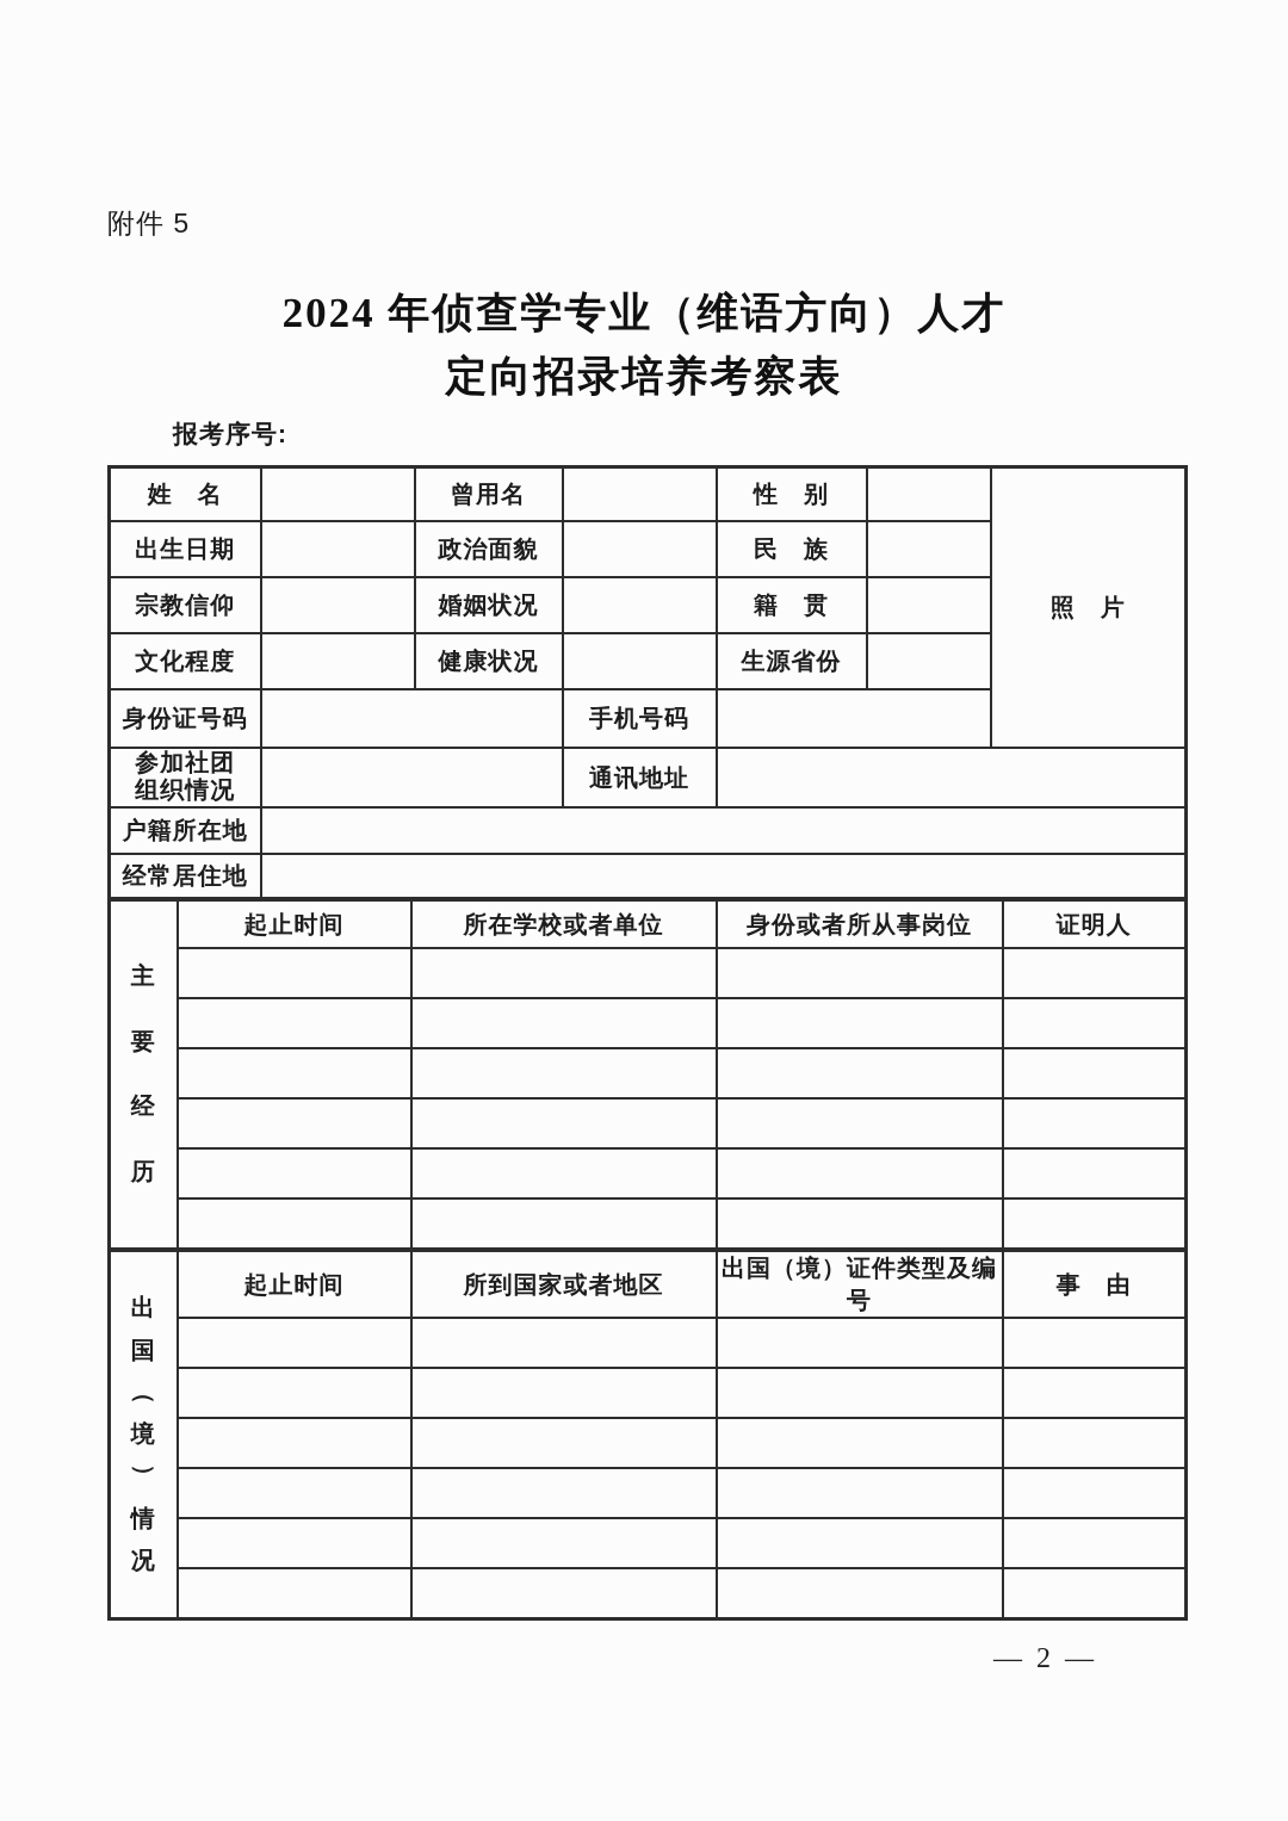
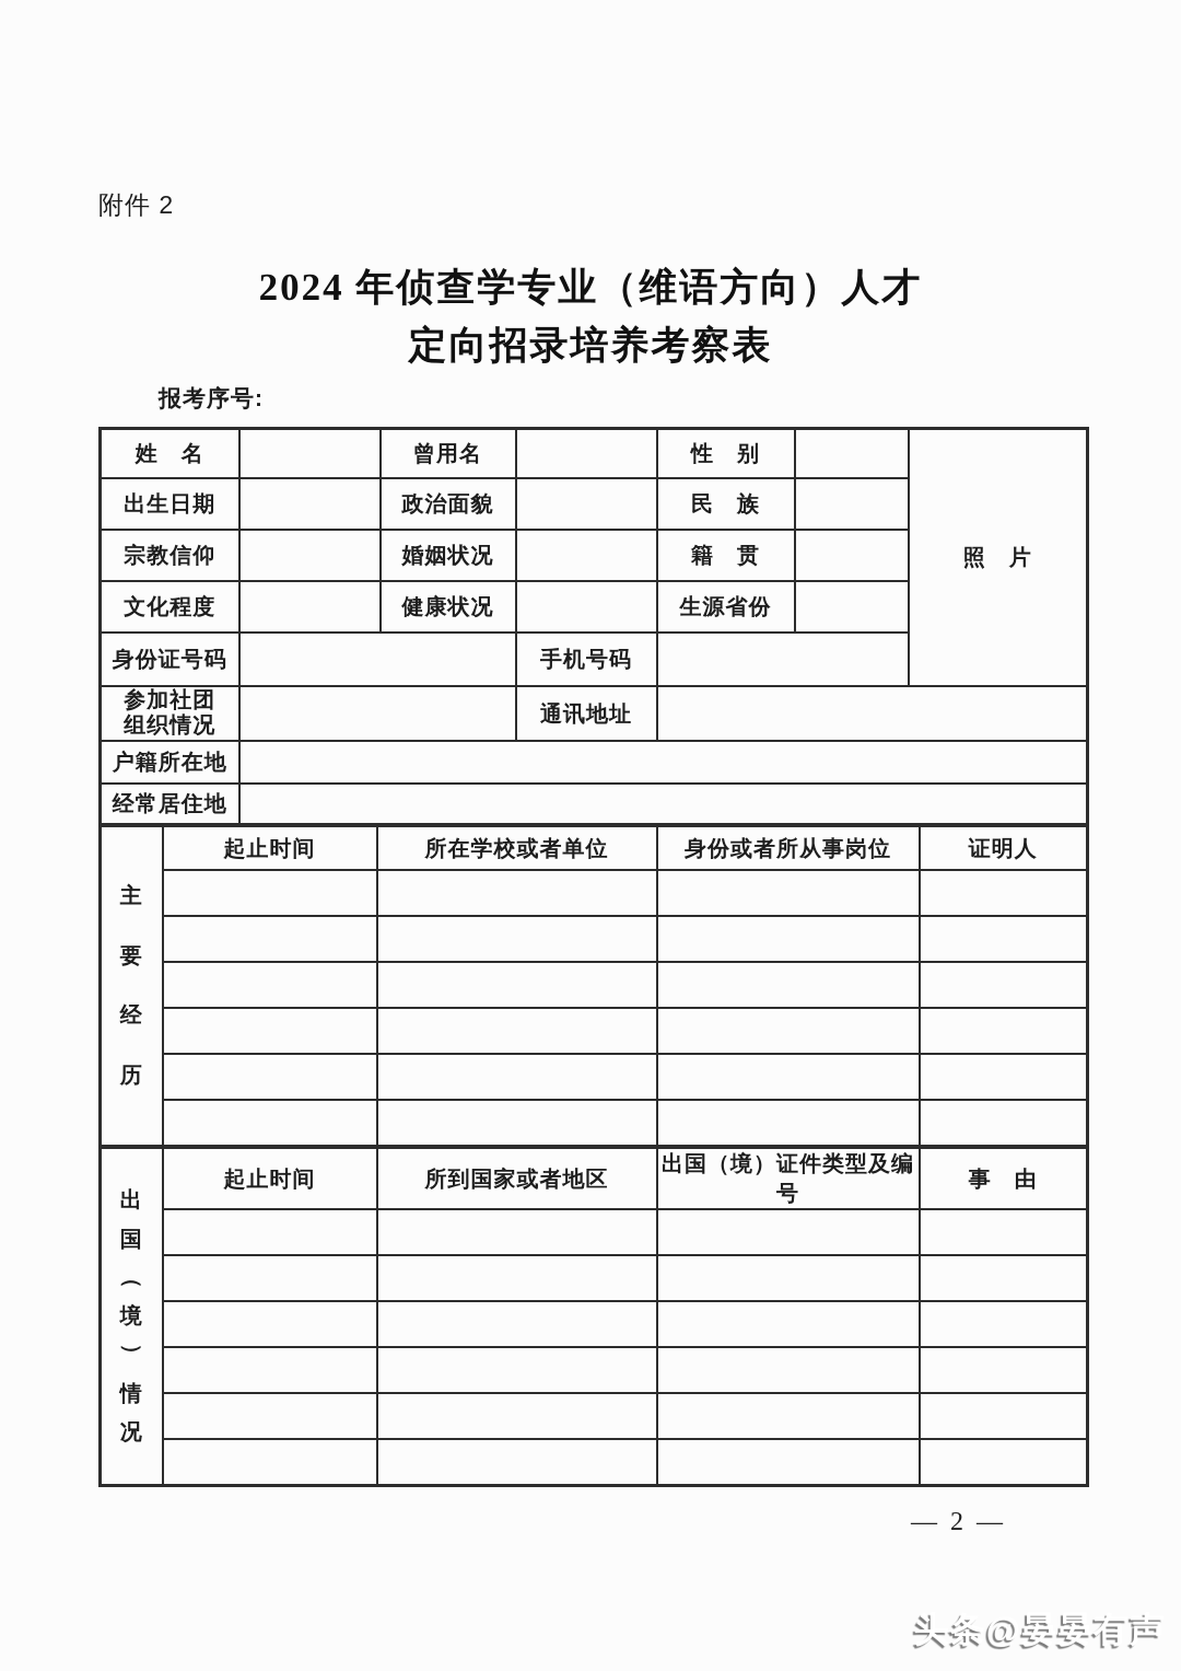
- 附件 5
+ 附件 2
  2024 年侦查学专业（维语方向）人才
  定向招录培养考察表
  报考序号:
  姓 名		曾用名		性 别		照 片
  出生日期		政治面貌		民 族
  宗教信仰		婚姻状况		籍 贯
  文化程度		健康状况		生源省份
  身份证号码		手机号码
  参加社团 组织情况		通讯地址
  户籍所在地
  经常居住地
  主 要 经 历	起止时间	所在学校或者单位	身份或者所从事岗位	证明人
  — 2 —
+ 头条@晏晏有声
